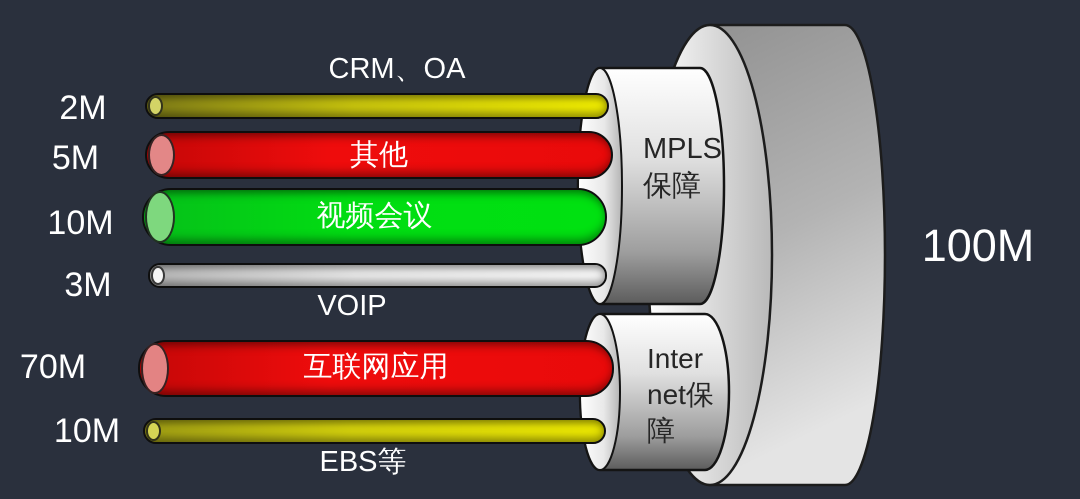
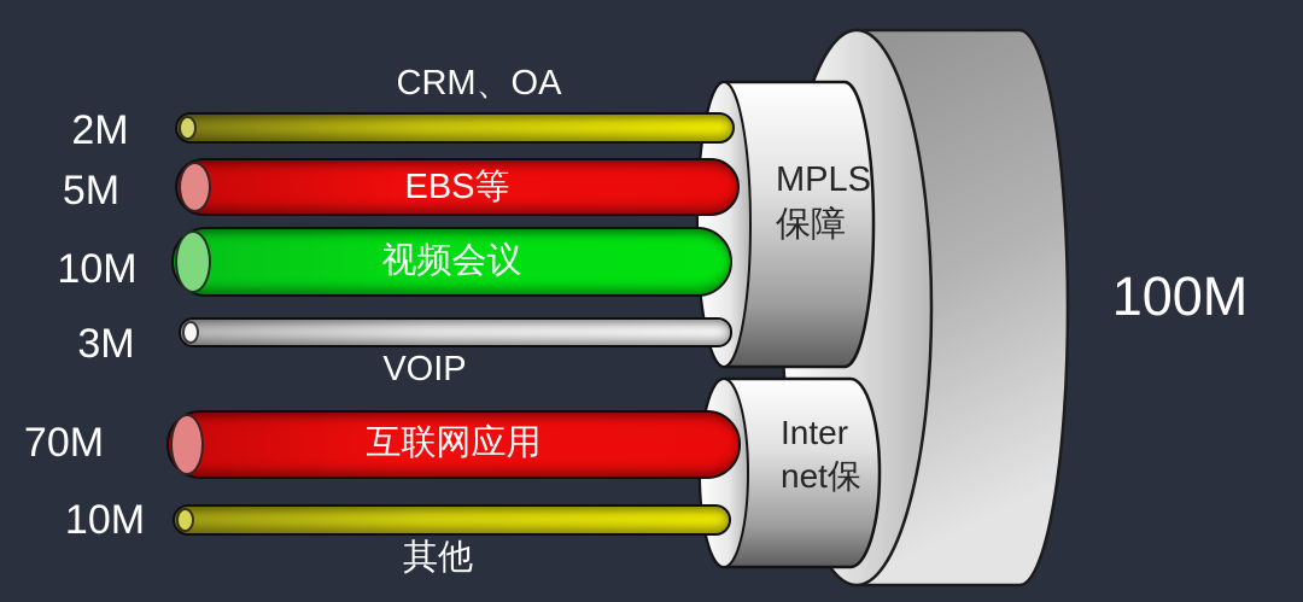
  2M
  5M
  10M
  3M
  70M
  10M
- 其他
+ EBS等
  视频会议
  互联网应用
  CRM、OA
  VOIP
- EBS等
+ 其他
  MPLS
  保障
  Inter
  net保
- 障
  100M
